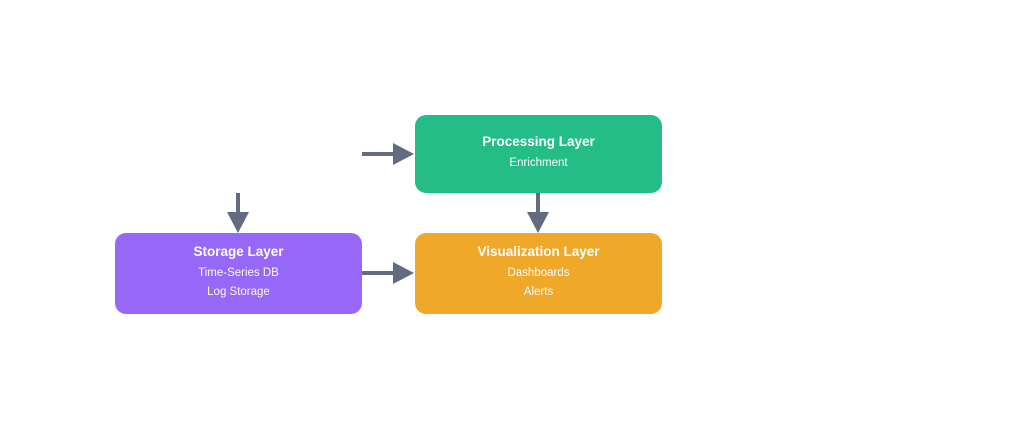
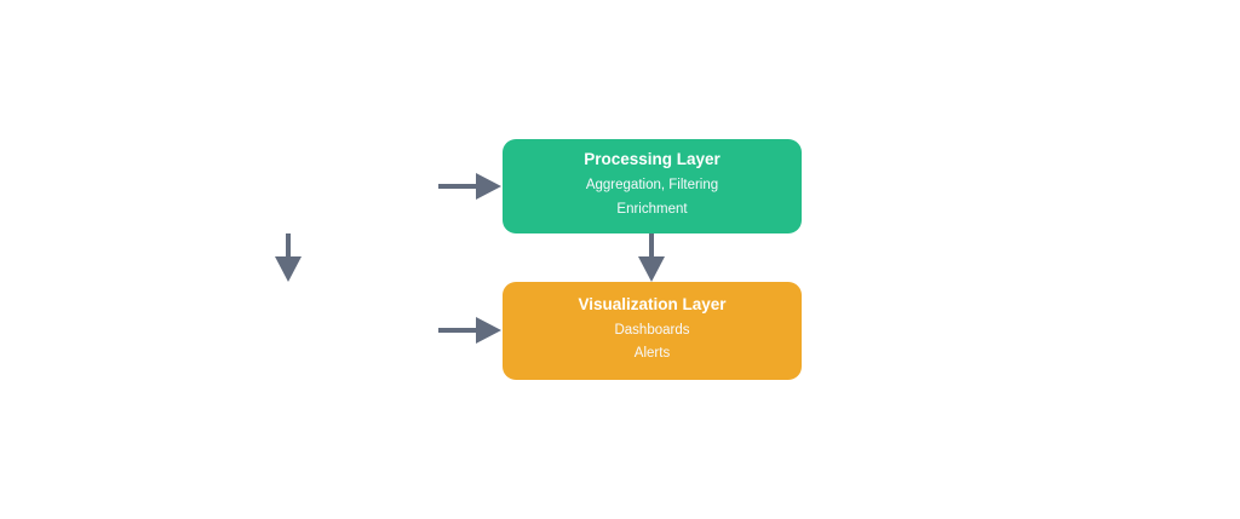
  Processing Layer
+ Aggregation, Filtering
  Enrichment
- Storage Layer
- Time-Series DB
- Log Storage
  Visualization Layer
  Dashboards
  Alerts
